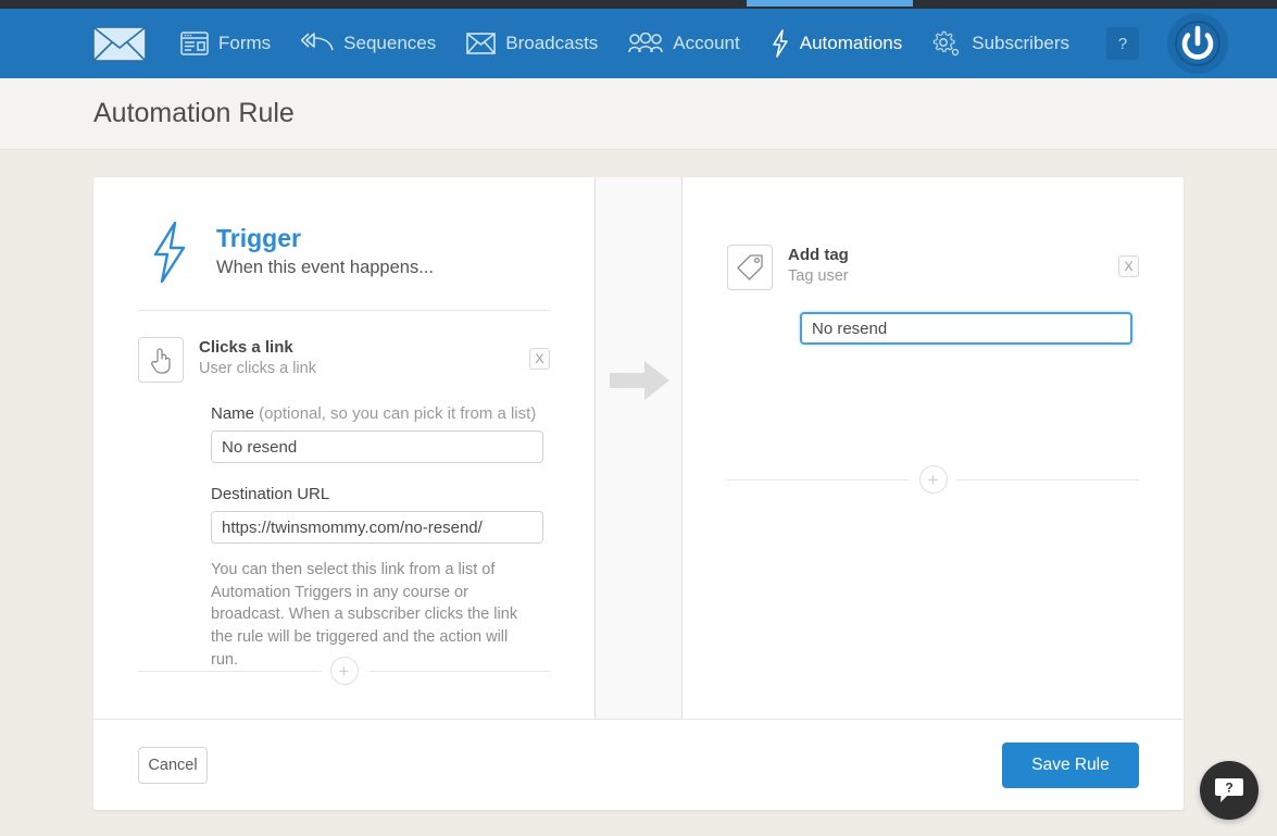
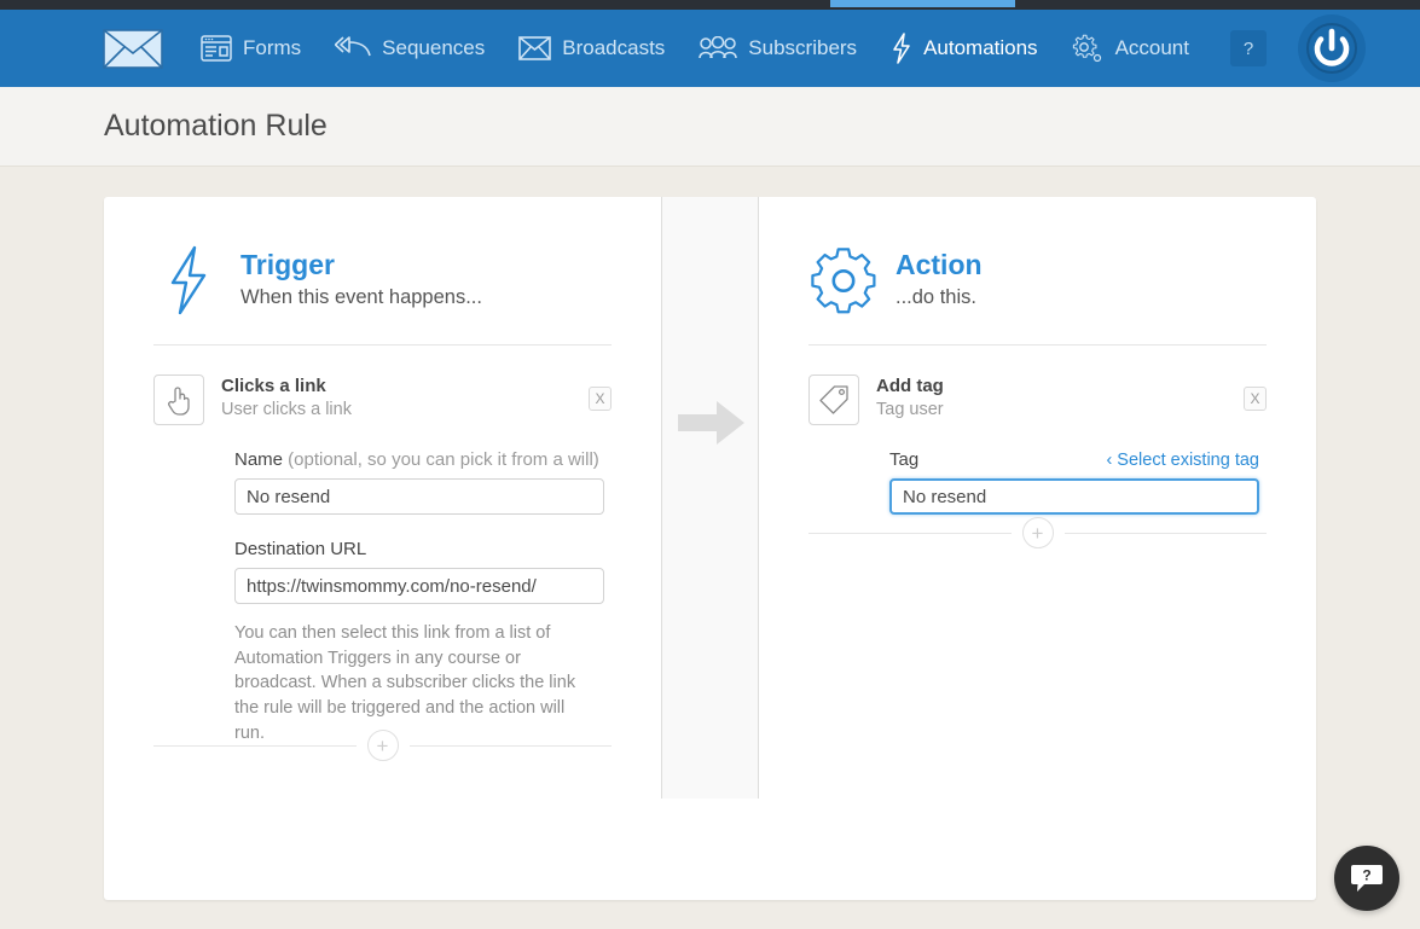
  Forms
  Sequences
  Broadcasts
- Account
+ Subscribers
  Automations
- Subscribers
+ Account
  ?
  Automation Rule
  Trigger
  When this event happens...
  Clicks a link
  User clicks a link
  X
- Name (optional, so you can pick it from a list)
+ Name (optional, so you can pick it from a will)
  No resend
  Destination URL
  https://twinsmommy.com/no-resend/
  You can then select this link from a list of Automation Triggers in any course or broadcast. When a subscriber clicks the link the rule will be triggered and the action will run.
  +
+ Action
+ ...do this.
  Add tag
  Tag user
  X
+ Tag
+ ‹ Select existing tag
  No resend
  +
- Cancel
- Save Rule
  ?
